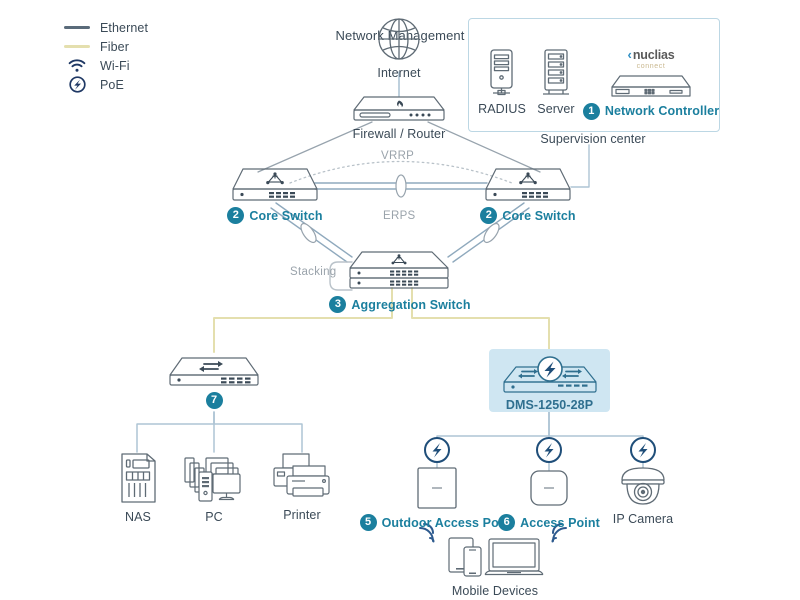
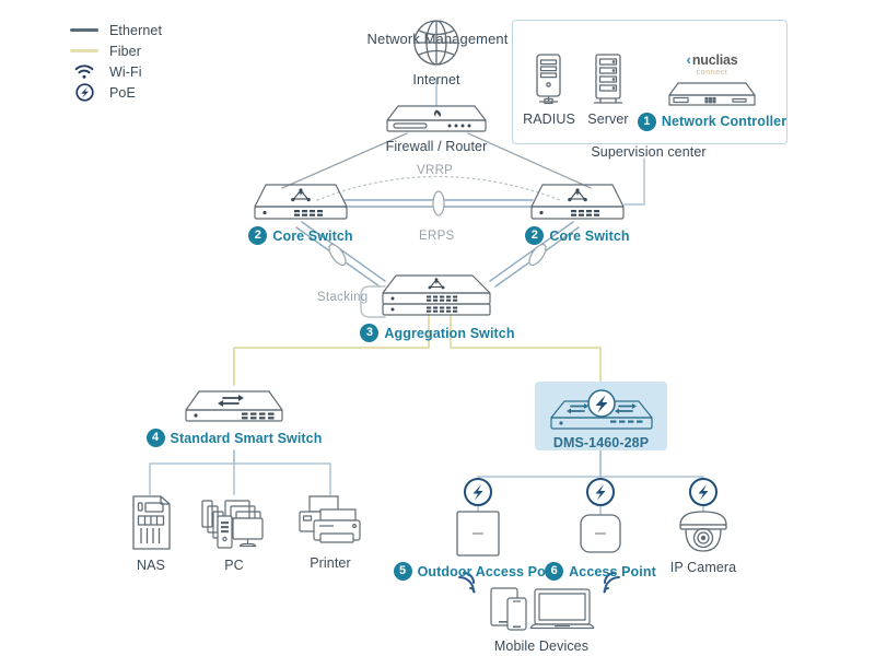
  Ethernet
  Fiber
  Wi-Fi
  PoE
  Network Management
  RADIUS
  Server
  ‹
  nuclias
  1
  Network Controller
  Supervision center
  Internet
  Firewall / Router
  2
  Core Switch
  2
  Core Switch
  3
  Aggregation Switch
  VRRP
  ERPS
  Stacking
- 7
+ 4
+ Standard Smart Switch
- DMS-1250-28P
+ DMS-1460-28P
  NAS
  PC
  Printer
  5
  Outdoor Access Po
  6
  Access Point
  IP Camera
  Mobile Devices
